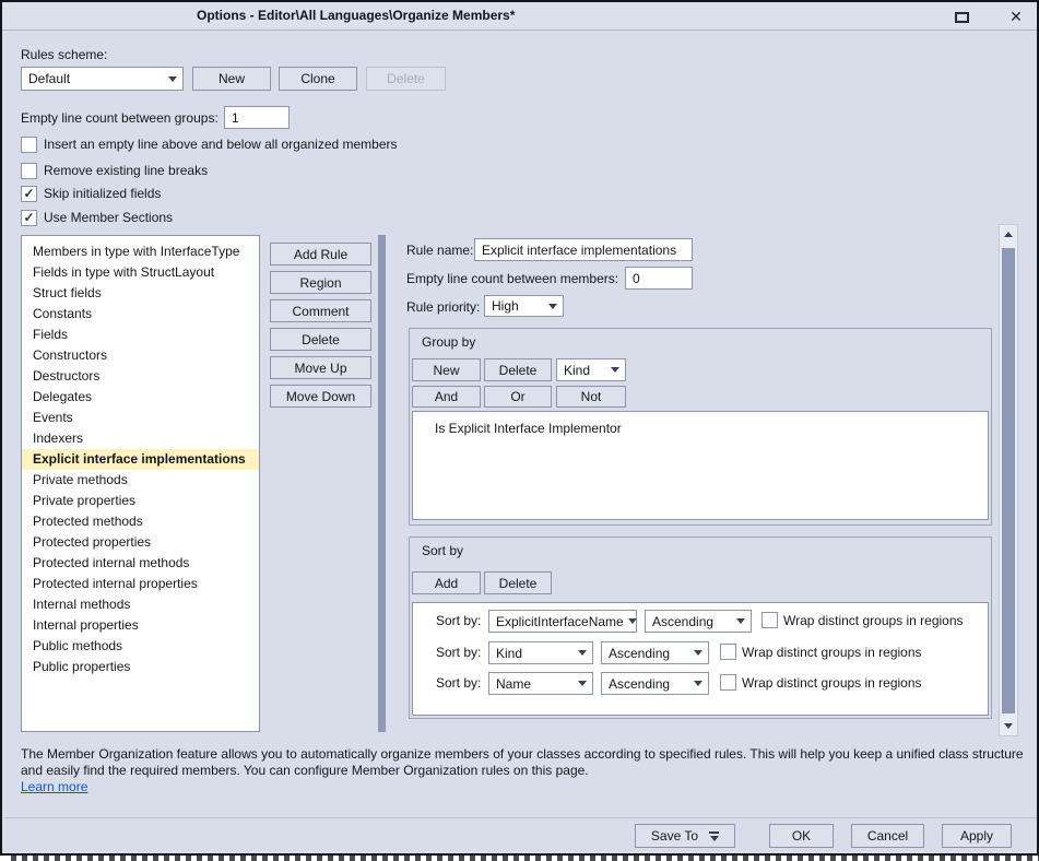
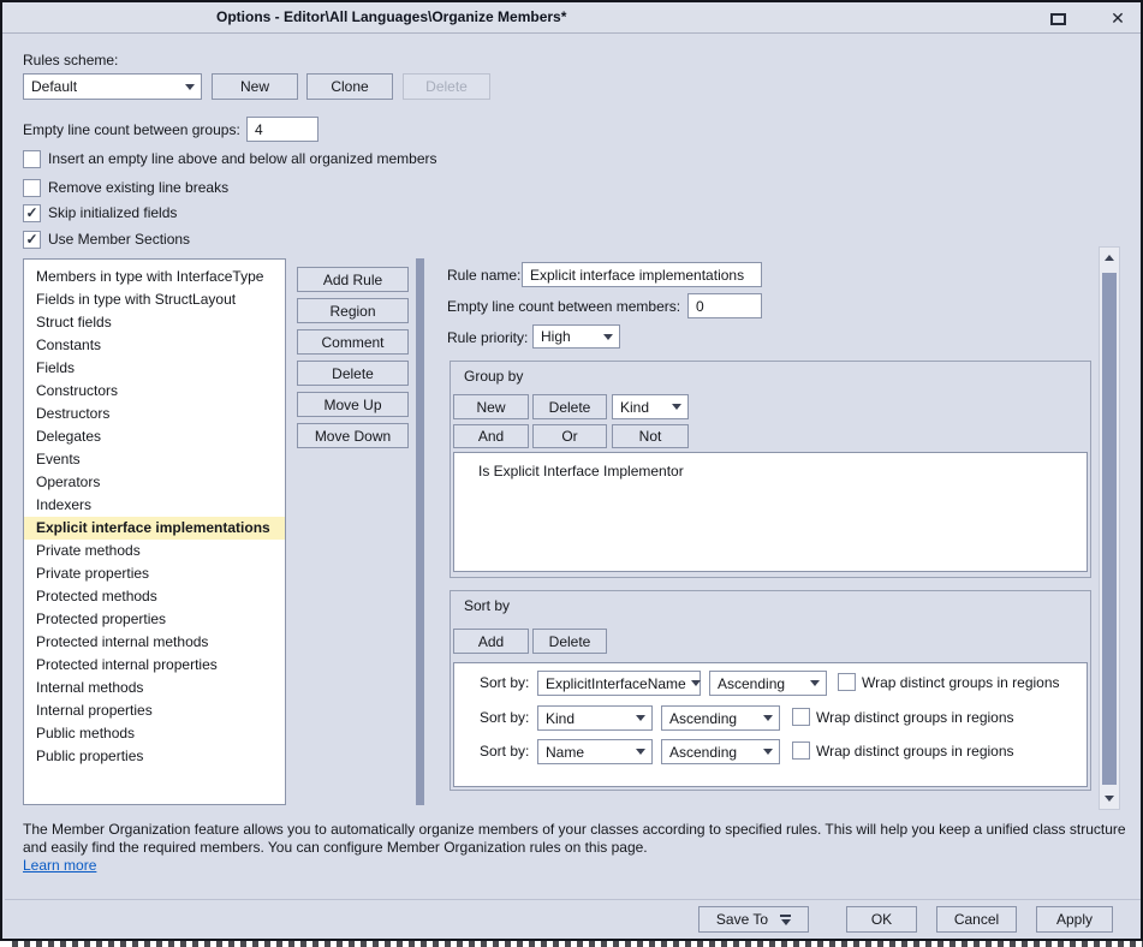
  Options - Editor\All Languages\Organize Members*
  ✕
  Rules scheme:
  Default
  New
  Clone
  Delete
  Empty line count between groups:
- 1
+ 4
  Insert an empty line above and below all organized members
  Remove existing line breaks
  ✓
  Skip initialized fields
  ✓
  Use Member Sections
  Members in type with InterfaceType
  Fields in type with StructLayout
  Struct fields
  Constants
  Fields
  Constructors
  Destructors
  Delegates
  Events
+ Operators
  Indexers
  Explicit interface implementations
  Private methods
  Private properties
  Protected methods
  Protected properties
  Protected internal methods
  Protected internal properties
  Internal methods
  Internal properties
  Public methods
  Public properties
  Add Rule
  Region
  Comment
  Delete
  Move Up
  Move Down
  Rule name:
  Explicit interface implementations
  Empty line count between members:
  0
  Rule priority:
  High
  Group by
  New
  Delete
  Kind
  And
  Or
  Not
  Is Explicit Interface Implementor
  Sort by
  Add
  Delete
  Sort by:
  ExplicitInterfaceName
  Ascending
  Wrap distinct groups in regions
  Sort by:
  Kind
  Ascending
  Wrap distinct groups in regions
  Sort by:
  Name
  Ascending
  Wrap distinct groups in regions
  The Member Organization feature allows you to automatically organize members of your classes according to specified rules. This will help you keep a unified class structure and easily find the required members. You can configure Member Organization rules on this page.
  Learn more
  Save To
  OK
  Cancel
  Apply
